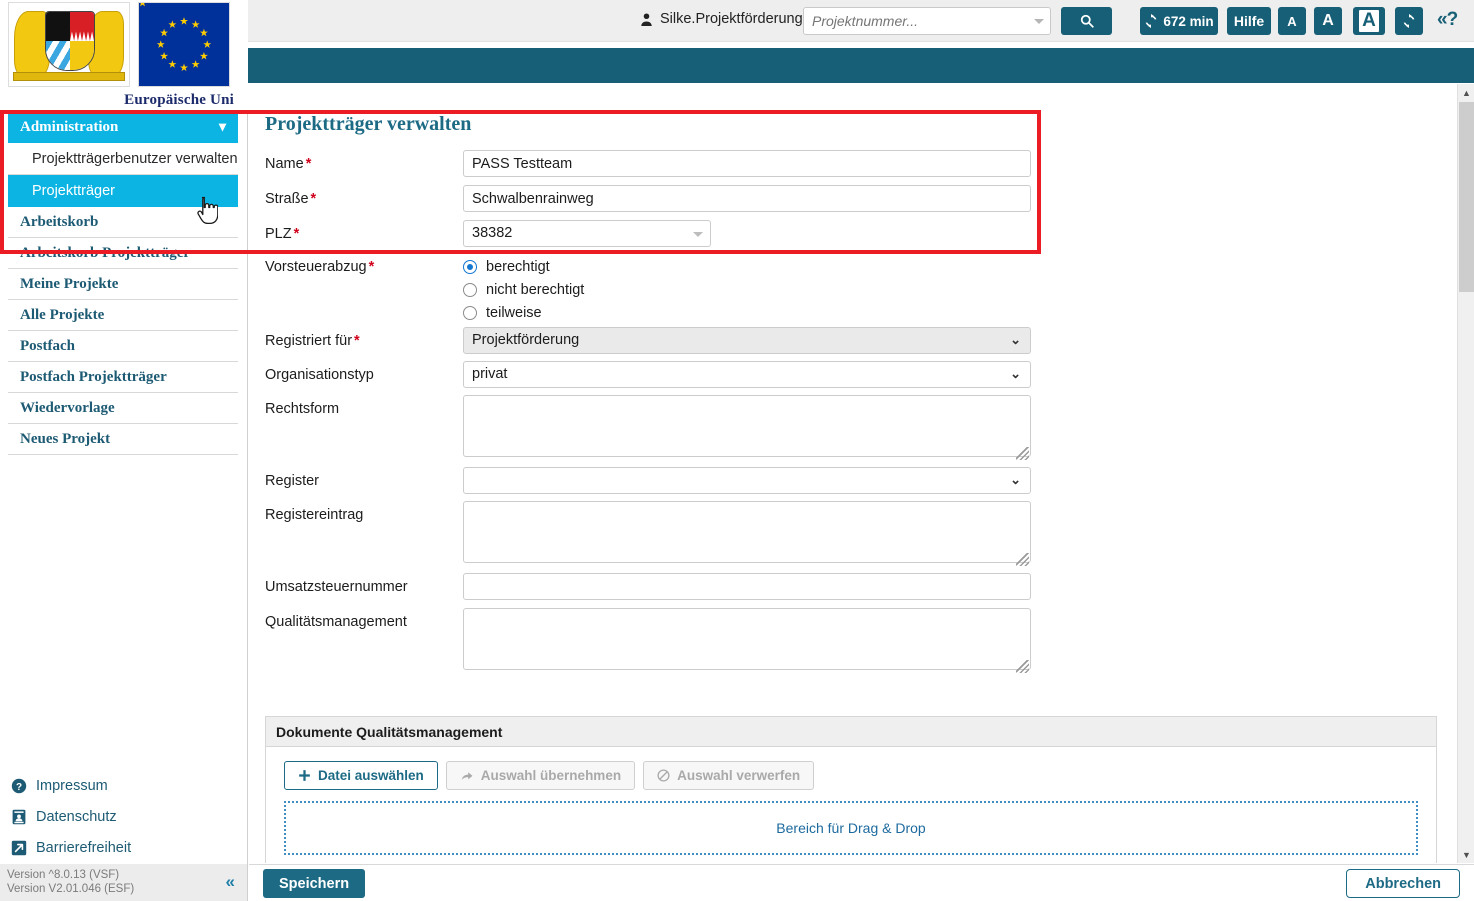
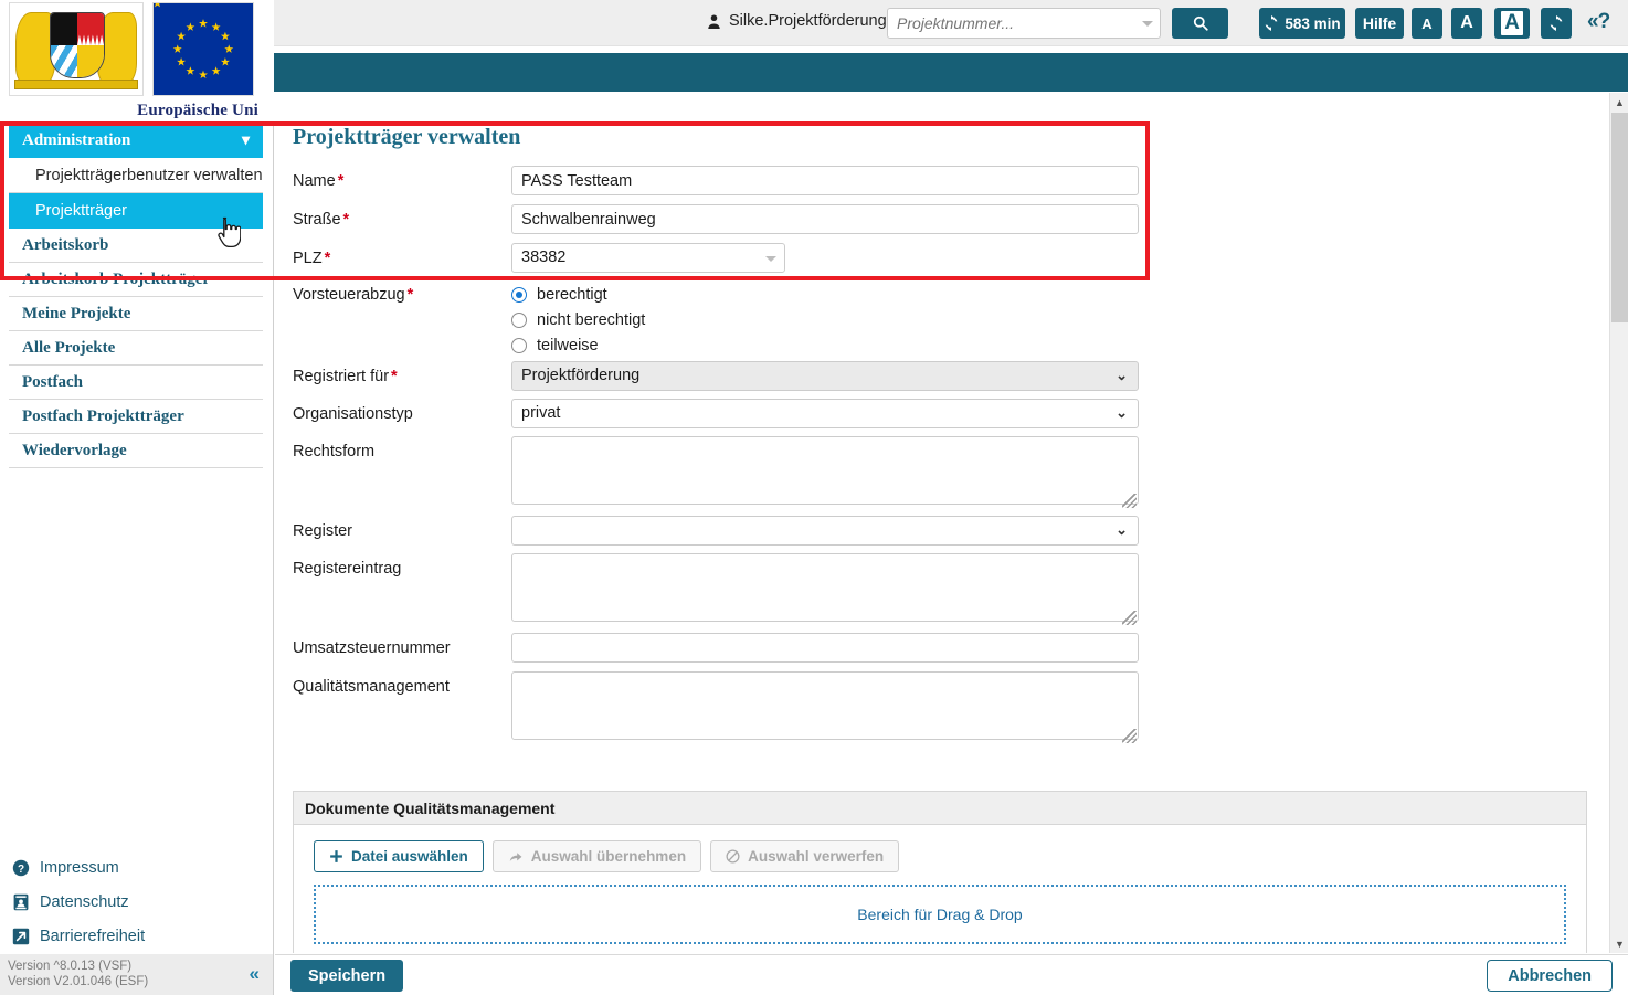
  Europäische Uni
  Silke.Projektförderung
  Projektnummer...
- 672 min
+ 583 min
  Hilfe
  A
  A
  A
  «?
  Administration
  ▾
  Projektträgerbenutzer verwalten
  Projektträger
  Arbeitskorb
  Arbeitskorb Projektträger
  Meine Projekte
  Alle Projekte
  Postfach
  Postfach Projektträger
  Wiedervorlage
- Neues Projekt
  ?
  Impressum
  Datenschutz
  Barrierefreiheit
  Version ^8.0.13 (VSF)
  Version V2.01.046 (ESF)
  «
  Projektträger verwalten
  Name *
  PASS Testteam
  Straße *
  Schwalbenrainweg
  PLZ *
  38382
  Vorsteuerabzug *
  berechtigt
  nicht berechtigt
  teilweise
  Registriert für *
  Projektförderung
  ⌄
  Organisationstyp
  privat
  ⌄
  Rechtsform
  Register
  ⌄
  Registereintrag
  Umsatzsteuernummer
  Qualitätsmanagement
  Dokumente Qualitätsmanagement
  Datei auswählen
  Auswahl übernehmen
  Auswahl verwerfen
  Bereich für Drag & Drop
  ▲
  ▼
  Speichern
  Abbrechen
